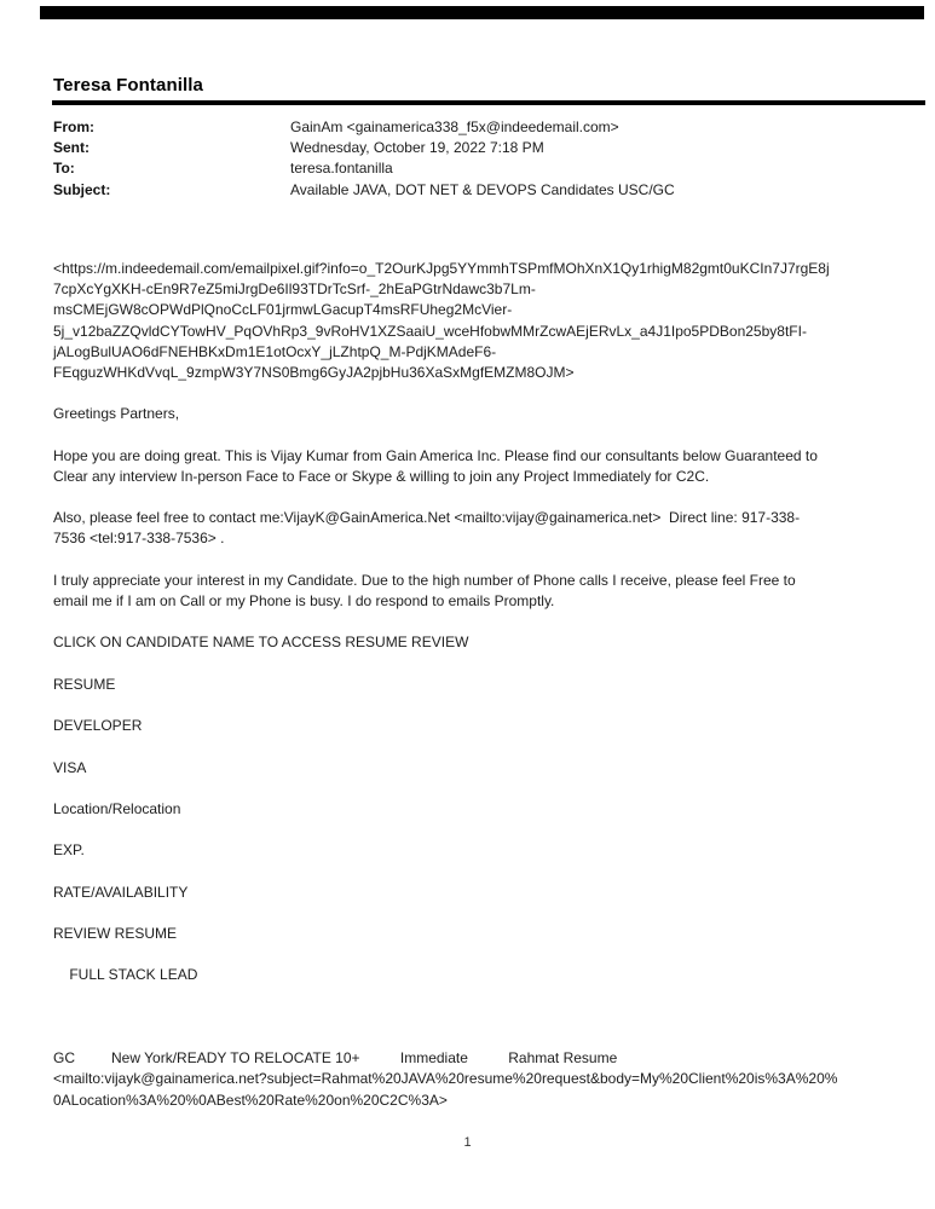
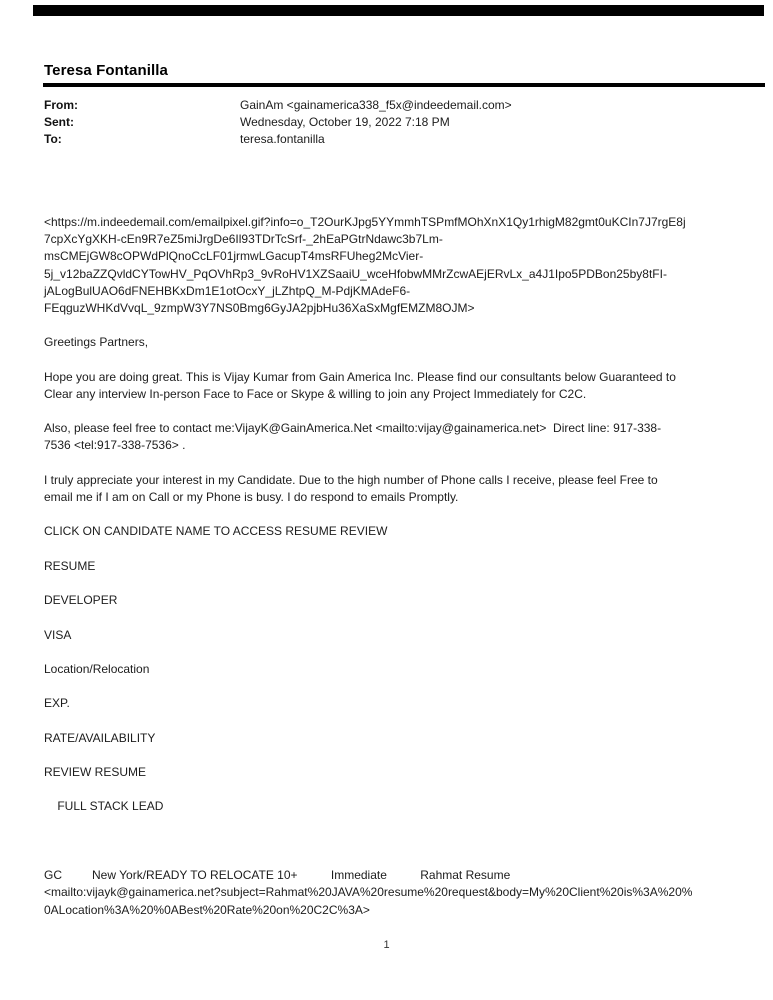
  Teresa Fontanilla
  From:
  GainAm <gainamerica338_f5x@indeedemail.com>
  Sent:
  Wednesday, October 19, 2022 7:18 PM
  To:
  teresa.fontanilla
- Subject:
- Available JAVA, DOT NET & DEVOPS Candidates USC/GC
  <https://m.indeedemail.com/emailpixel.gif?info=o_T2OurKJpg5YYmmhTSPmfMOhXnX1Qy1rhigM82gmt0uKCIn7J7rgE8j
  7cpXcYgXKH-cEn9R7eZ5miJrgDe6Il93TDrTcSrf-_2hEaPGtrNdawc3b7Lm-
  msCMEjGW8cOPWdPlQnoCcLF01jrmwLGacupT4msRFUheg2McVier-
  5j_v12baZZQvldCYTowHV_PqOVhRp3_9vRoHV1XZSaaiU_wceHfobwMMrZcwAEjERvLx_a4J1Ipo5PDBon25by8tFI-
  jALogBulUAO6dFNEHBKxDm1E1otOcxY_jLZhtpQ_M-PdjKMAdeF6-
  FEqguzWHKdVvqL_9zmpW3Y7NS0Bmg6GyJA2pjbHu36XaSxMgfEMZM8OJM>
  Greetings Partners,
  Hope you are doing great. This is Vijay Kumar from Gain America Inc. Please find our consultants below Guaranteed to
  Clear any interview In-person Face to Face or Skype & willing to join any Project Immediately for C2C.
  Also, please feel free to contact me:VijayK@GainAmerica.Net <mailto:vijay@gainamerica.net> Direct line: 917-338-
  7536 <tel:917-338-7536> .
  I truly appreciate your interest in my Candidate. Due to the high number of Phone calls I receive, please feel Free to
  email me if I am on Call or my Phone is busy. I do respond to emails Promptly.
  CLICK ON CANDIDATE NAME TO ACCESS RESUME REVIEW
  RESUME
  DEVELOPER
  VISA
  Location/Relocation
  EXP.
  RATE/AVAILABILITY
  REVIEW RESUME
  FULL STACK LEAD
  GC New York/READY TO RELOCATE 10+ Immediate Rahmat Resume
  <mailto:vijayk@gainamerica.net?subject=Rahmat%20JAVA%20resume%20request&body=My%20Client%20is%3A%20%
  0ALocation%3A%20%0ABest%20Rate%20on%20C2C%3A>
  1
